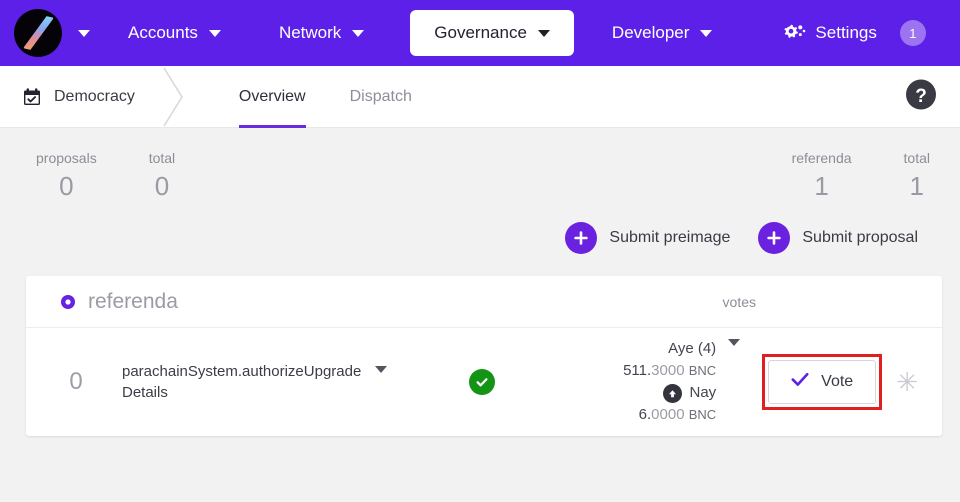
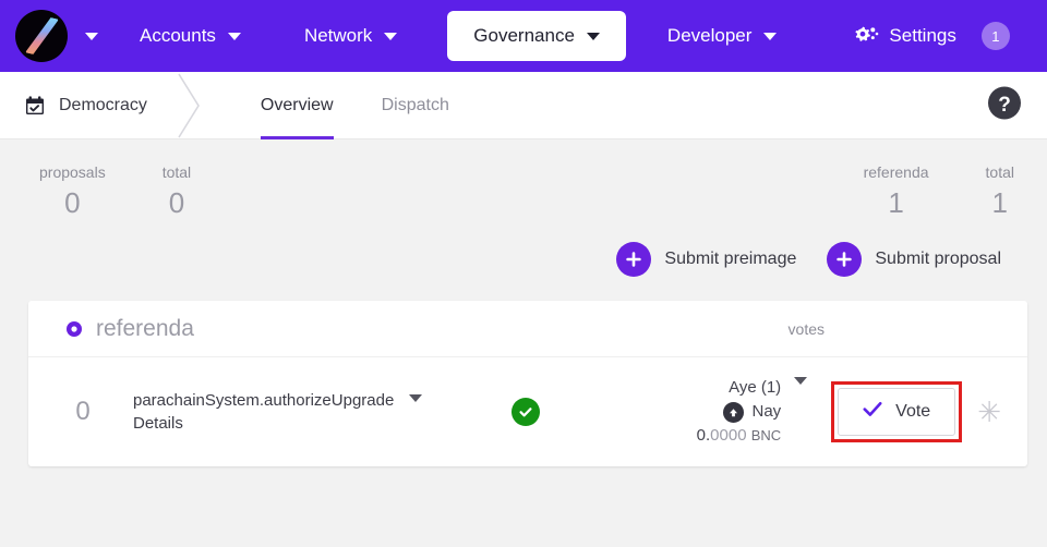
  Accounts
  Network
  Governance
  Developer
  Settings
  1
  Democracy
  Overview
  Dispatch
  ?
  proposals
  0
  total
  0
  referenda
  1
  total
  1
  Submit preimage
  Submit proposal
  referenda
  votes
  0
  parachainSystem.authorizeUpgrade
  Details
- Aye (4)
+ Aye (1)
- 511.3000 BNC
  Nay
- 6.0000 BNC
+ 0.0000 BNC
  Vote
  ✳
